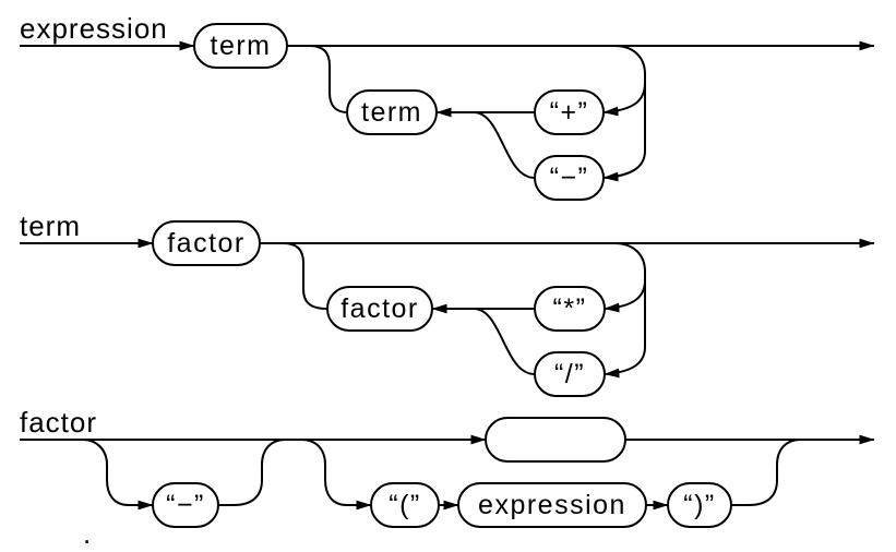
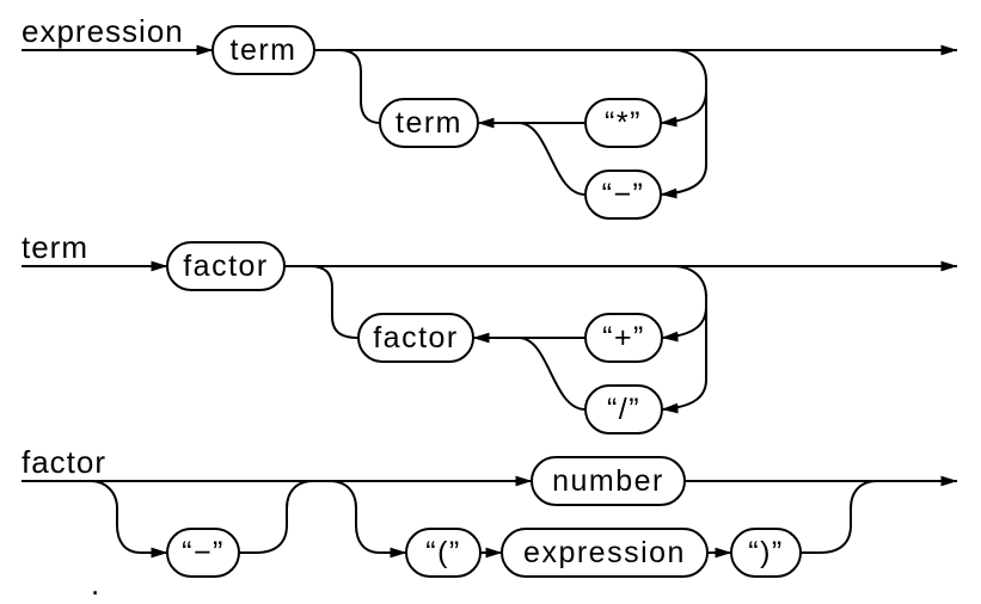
  expression
  term
  term
- “+”
+ “*”
  “−”
  term
  factor
  factor
- “*”
+ “+”
  “/”
  factor
+ number
  “−”
  “(”
  expression
  “)”
  .
